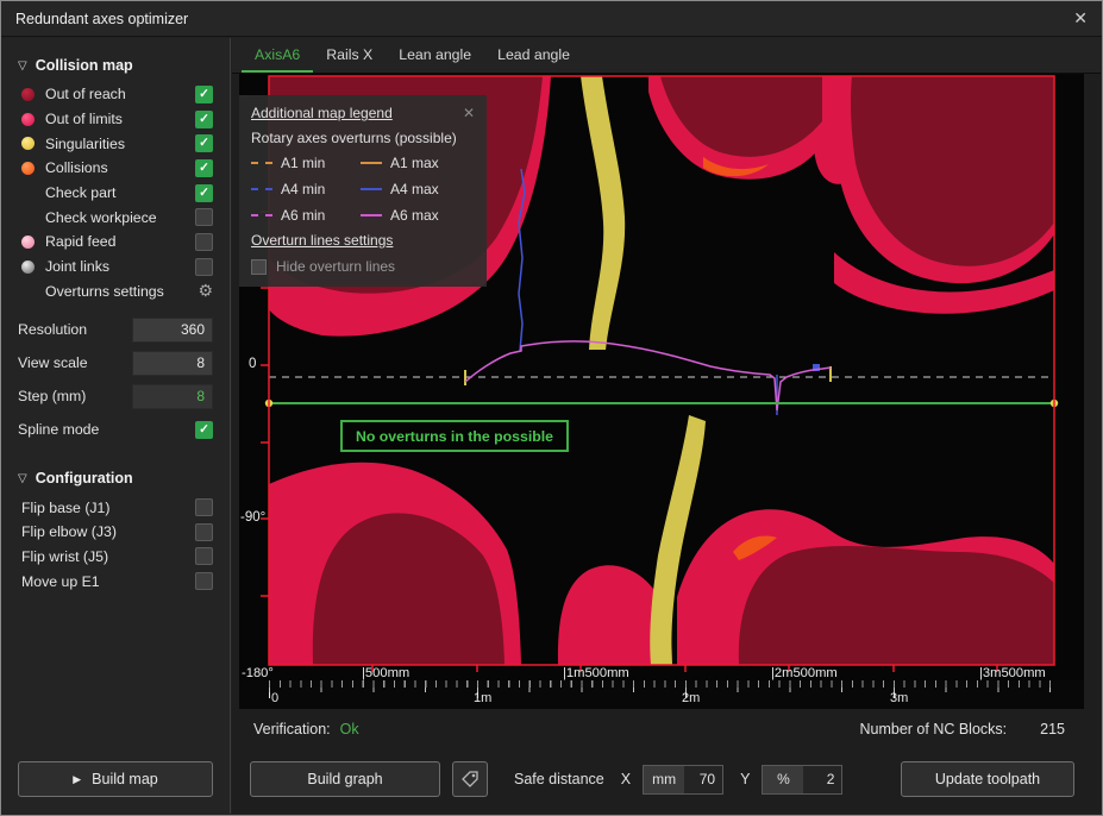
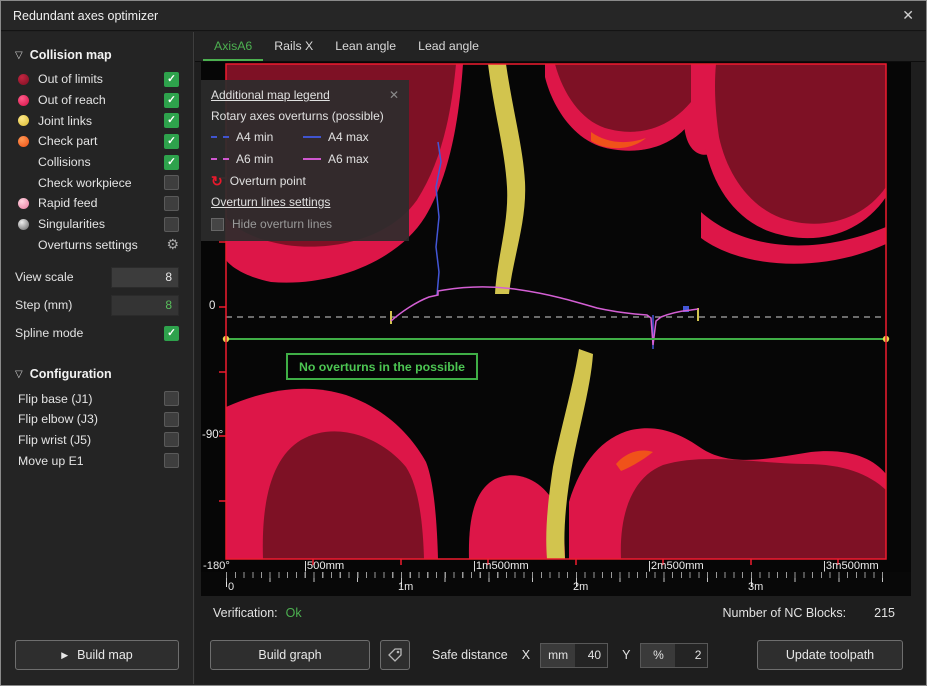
  Redundant axes optimizer
  ✕
  ▽
  Collision map
- Out of reach
+ Out of limits
  ✓
- Out of limits
+ Out of reach
  ✓
- Singularities
+ Joint links
  ✓
- Collisions
+ Check part
  ✓
- Check part
+ Collisions
  ✓
  Check workpiece
  Rapid feed
- Joint links
+ Singularities
  Overturns settings
  ⚙
- Resolution
- 360
  View scale
  8
  Step (mm)
  8
  Spline mode
  ✓
  ▽
  Configuration
  Flip base (J1)
  Flip elbow (J3)
  Flip wrist (J5)
  Move up E1
  ▶
  Build map
  AxisA6
  Rails X
  Lean angle
  Lead angle
  0
  -90°
  -180°
  |500mm
  |1m500mm
  |2m500mm
  |3m500mm
  Additional map legend
  ✕
  Rotary axes overturns (possible)
- A1 min
- A1 max
  A4 min
  A4 max
  A6 min
  A6 max
+ ↻
+ Overturn point
  Overturn lines settings
  Hide overturn lines
  No overturns in the possible
  0
  1m
  2m
  3m
  Verification:
  Ok
  Number of NC Blocks:
  215
  Build graph
  Safe distance
  X
  mm
- 70
+ 40
  Y
  %
  2
  Update toolpath
